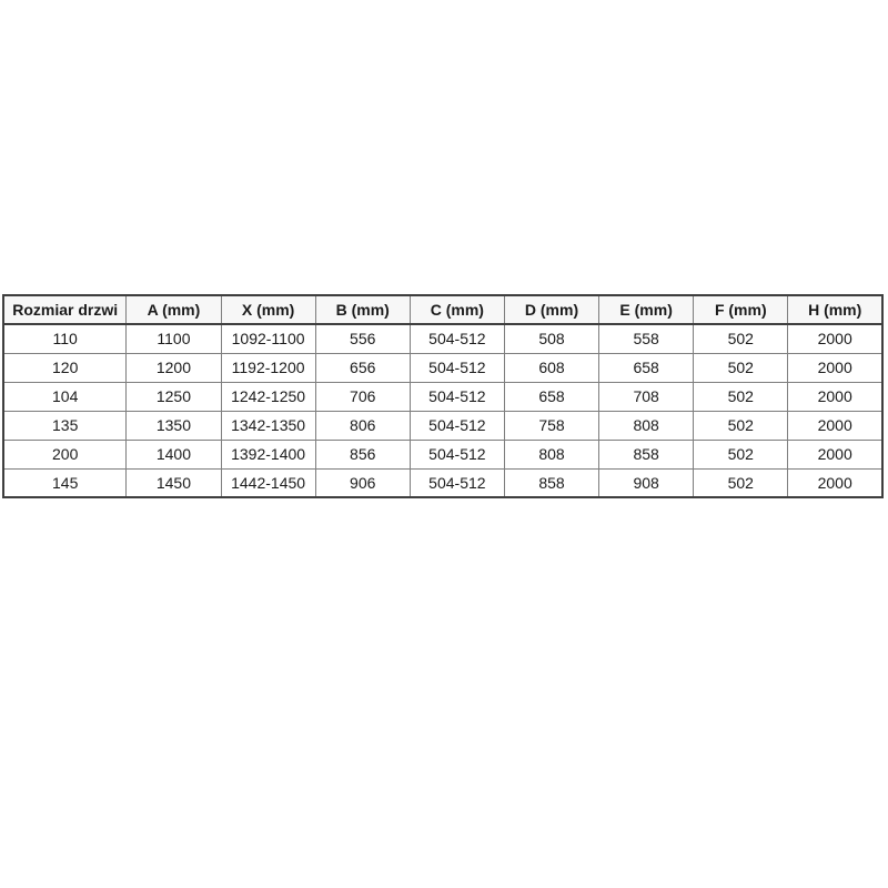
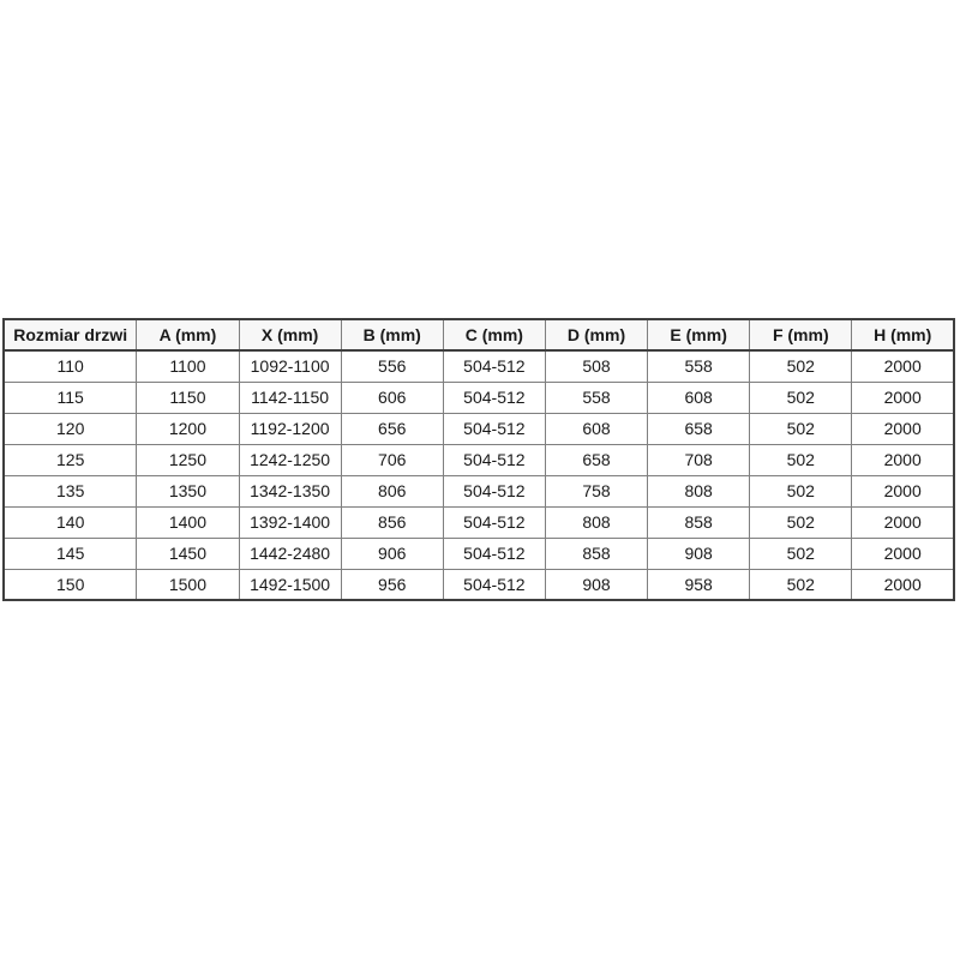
  Rozmiar drzwi	A (mm)	X (mm)	B (mm)	C (mm)	D (mm)	E (mm)	F (mm)	H (mm)
  110	1100	1092-1100	556	504-512	508	558	502	2000
+ 115	1150	1142-1150	606	504-512	558	608	502	2000
  120	1200	1192-1200	656	504-512	608	658	502	2000
- 104	1250	1242-1250	706	504-512	658	708	502	2000
+ 125	1250	1242-1250	706	504-512	658	708	502	2000
  135	1350	1342-1350	806	504-512	758	808	502	2000
- 200	1400	1392-1400	856	504-512	808	858	502	2000
+ 140	1400	1392-1400	856	504-512	808	858	502	2000
- 145	1450	1442-1450	906	504-512	858	908	502	2000
+ 145	1450	1442-2480	906	504-512	858	908	502	2000
+ 150	1500	1492-1500	956	504-512	908	958	502	2000
